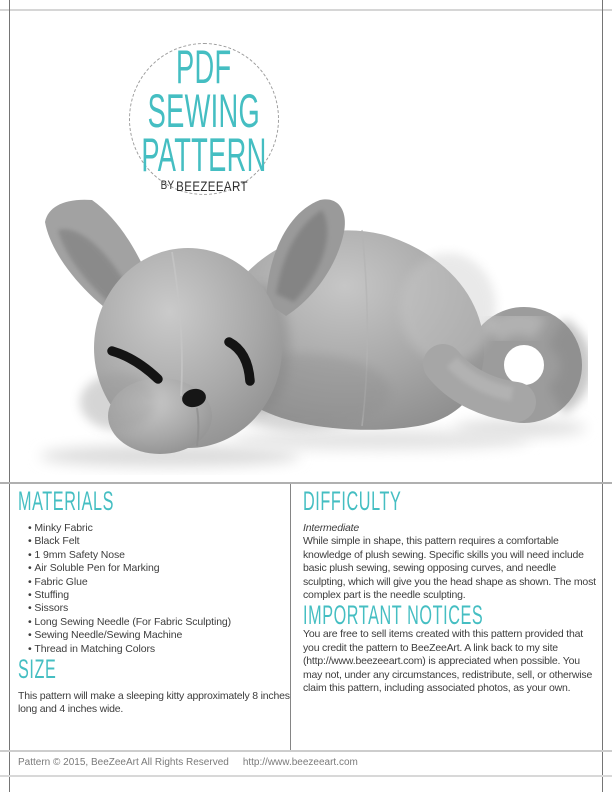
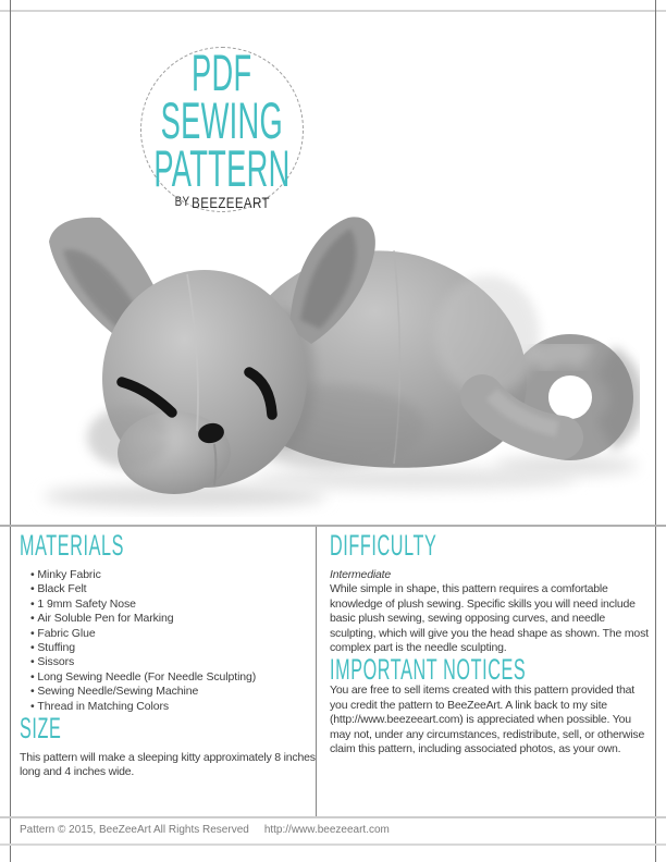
  PDF
  SEWING
  PATTERN
  BYBEEZEEART
  MATERIALS
  Minky Fabric
  Black Felt
  1 9mm Safety Nose
  Air Soluble Pen for Marking
  Fabric Glue
  Stuffing
  Sissors
- Long Sewing Needle (For Fabric Sculpting)
+ Long Sewing Needle (For Needle Sculpting)
  Sewing Needle/Sewing Machine
  Thread in Matching Colors
  SIZE
  This pattern will make a sleeping kitty approximately 8 inches long and 4 inches wide.
  DIFFICULTY
  Intermediate
  While simple in shape, this pattern requires a comfortable knowledge of plush sewing. Specific skills you will need include basic plush sewing, sewing opposing curves, and needle sculpting, which will give you the head shape as shown. The most complex part is the needle sculpting.
  IMPORTANT NOTICES
  You are free to sell items created with this pattern provided that you credit the pattern to BeeZeeArt. A link back to my site (http://www.beezeeart.com) is appreciated when possible. You may not, under any circumstances, redistribute, sell, or otherwise claim this pattern, including associated photos, as your own.
  Pattern © 2015, BeeZeeArt All Rights Reserved http://www.beezeeart.com
